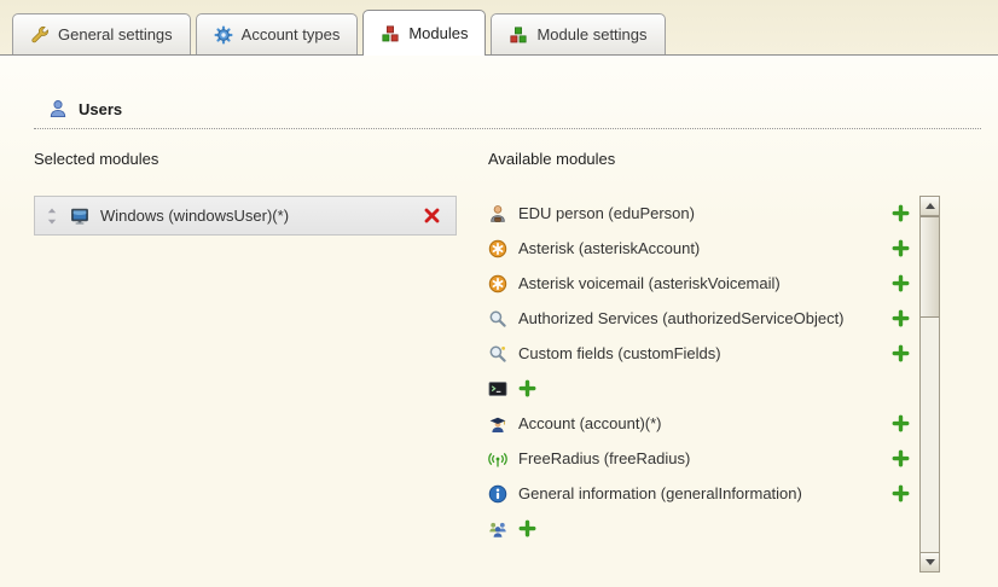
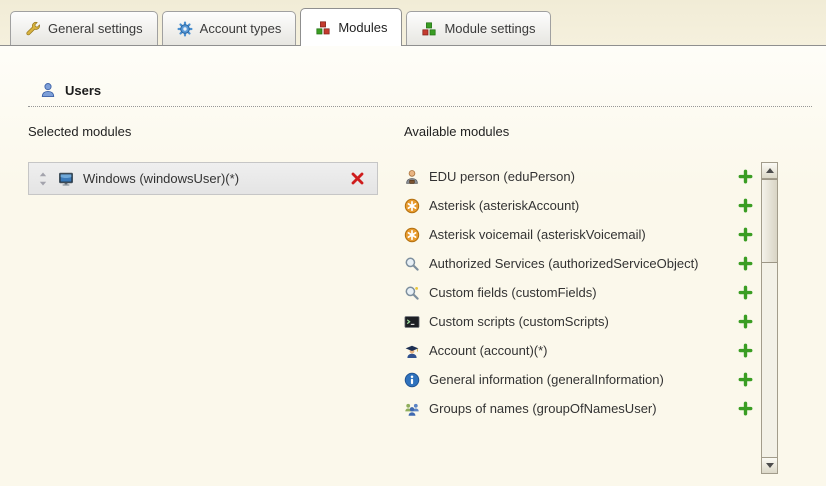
  General settings
  Account types
  Modules
  Module settings
  Users
  Selected modules
  Windows (windowsUser)(*)
  Available modules
  EDU person (eduPerson)
  Asterisk (asteriskAccount)
  Asterisk voicemail (asteriskVoicemail)
  Authorized Services (authorizedServiceObject)
  Custom fields (customFields)
+ Custom scripts (customScripts)
  Account (account)(*)
- FreeRadius (freeRadius)
  General information (generalInformation)
+ Groups of names (groupOfNamesUser)
